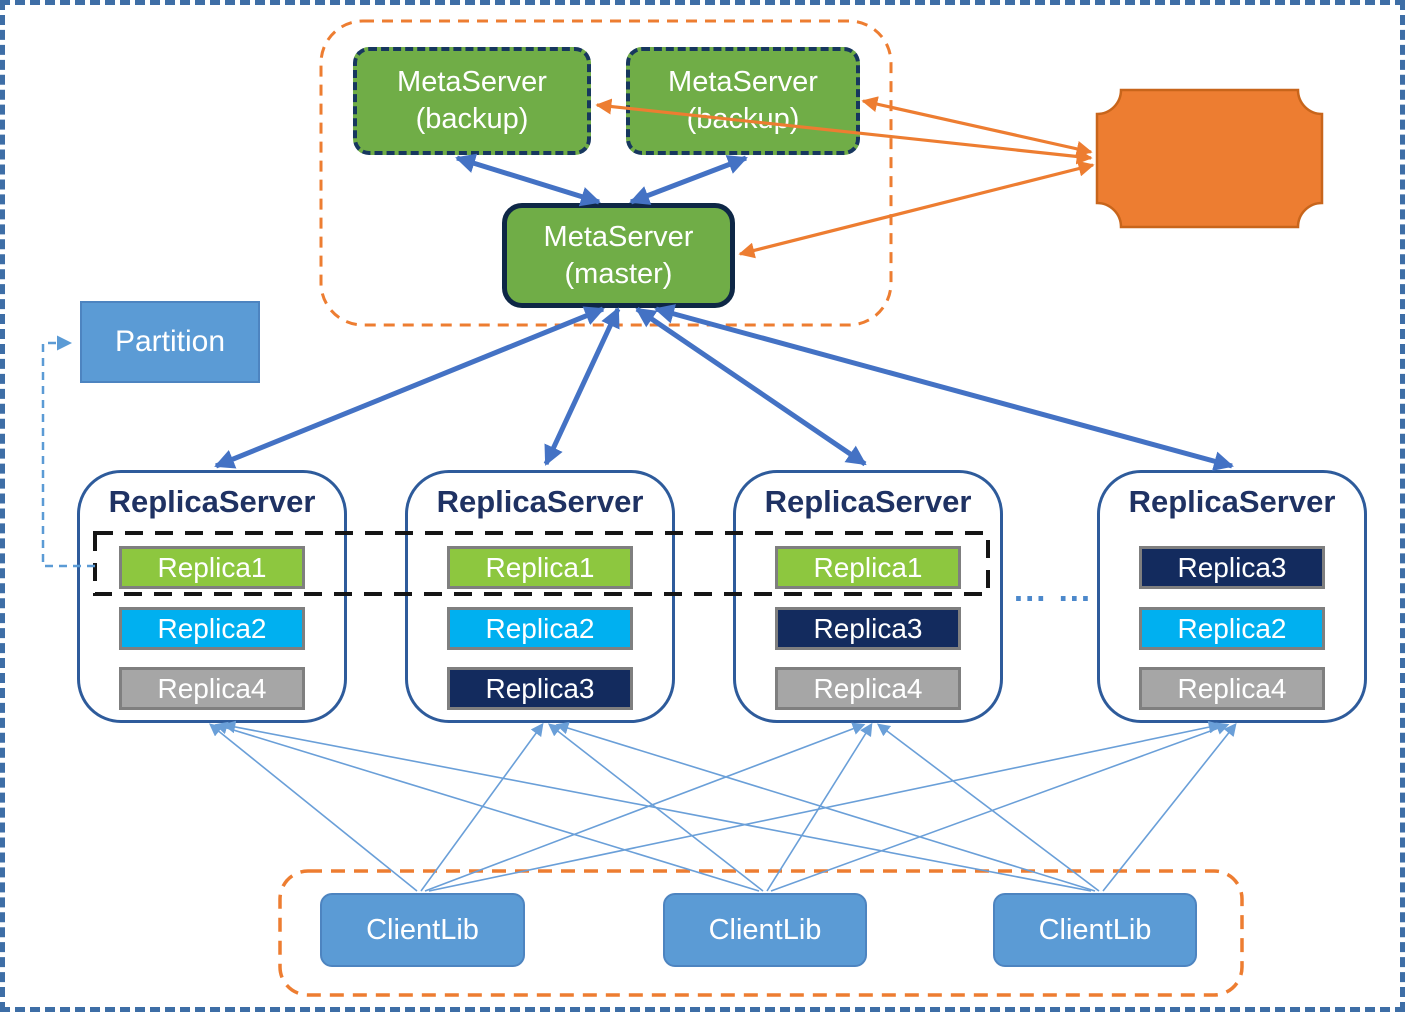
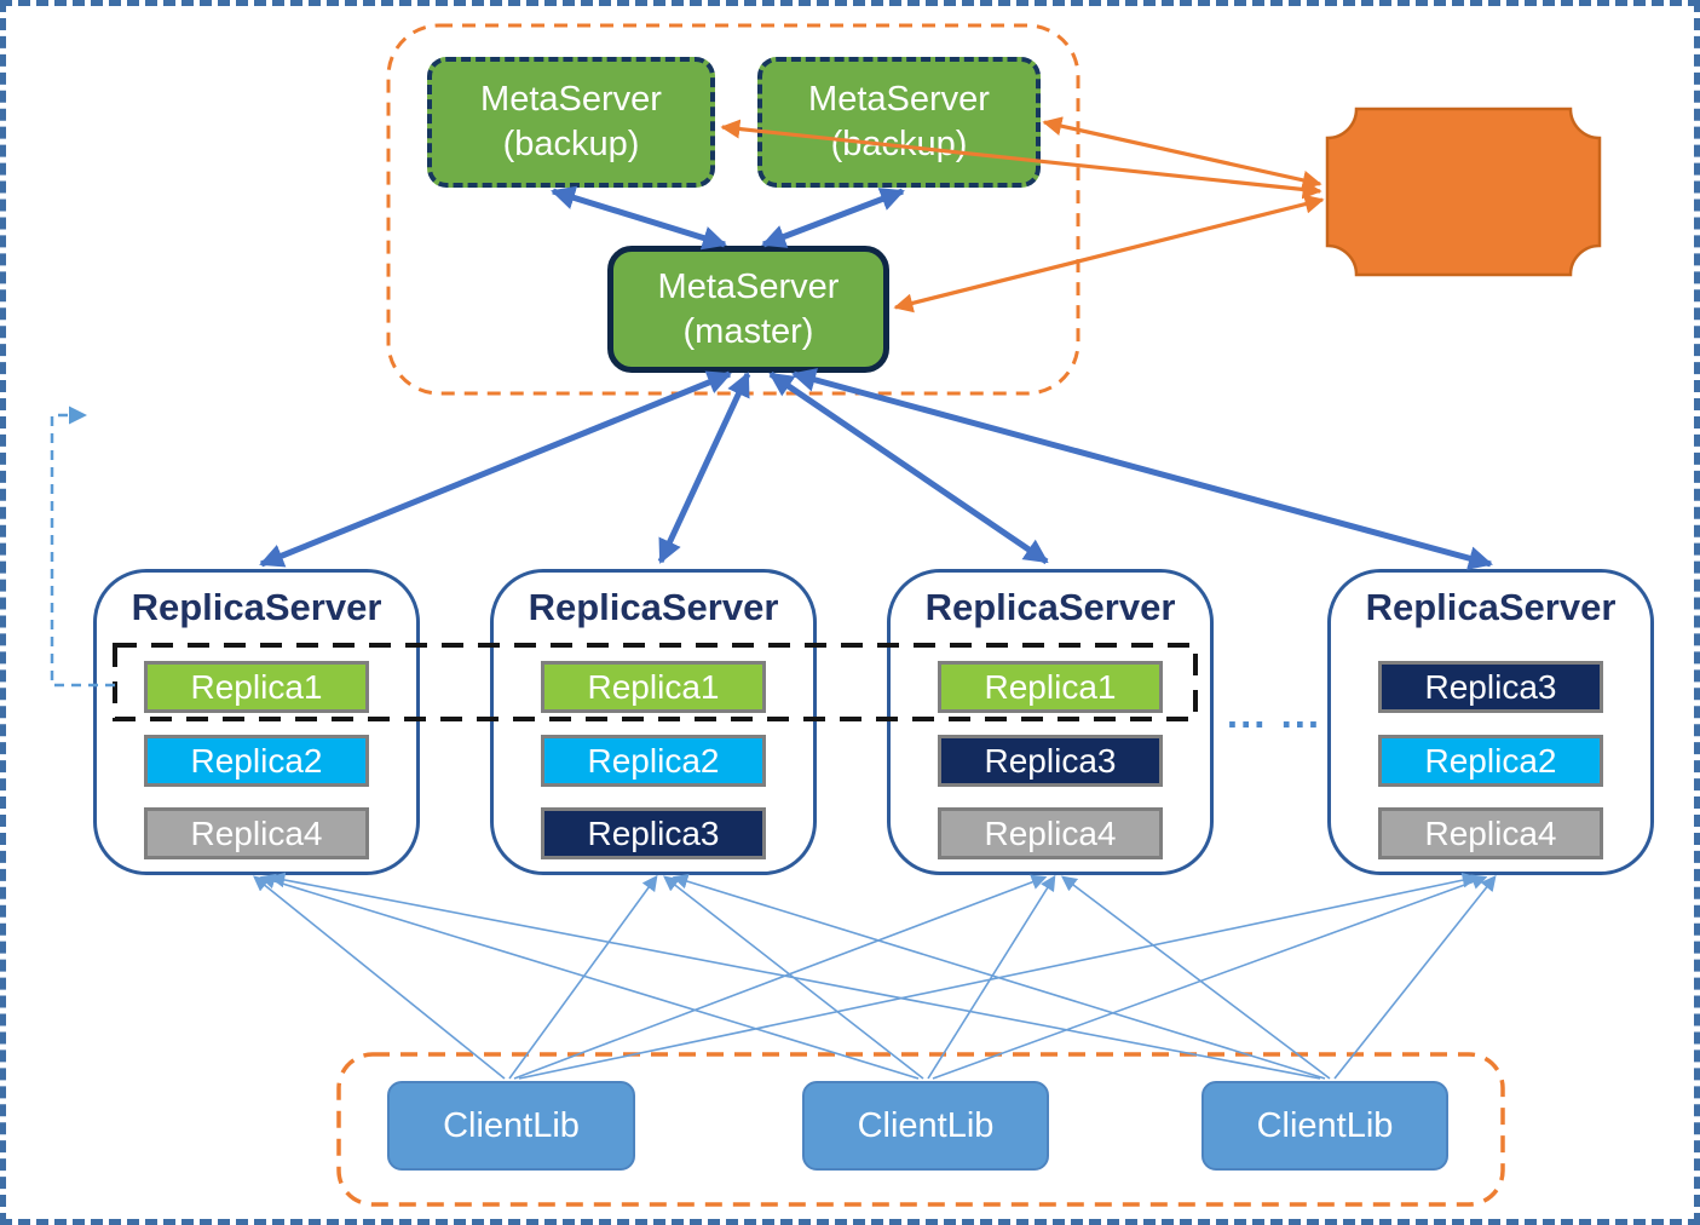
  MetaServer
  (backup)
  MetaServer
  (bkup)
  MetaServer
  (master)
- Partition
  ReplicaServer
  Replica1
  Replica2
  Replica4
  ReplicaServer
  Replica1
  Replica2
  Replica3
  ReplicaServer
  Replica1
  Replica3
  Replica4
  ReplicaServer
  Replica3
  Replica2
  Replica4
  ... ...
  ClientLib
  ClientLib
  ClientLib
